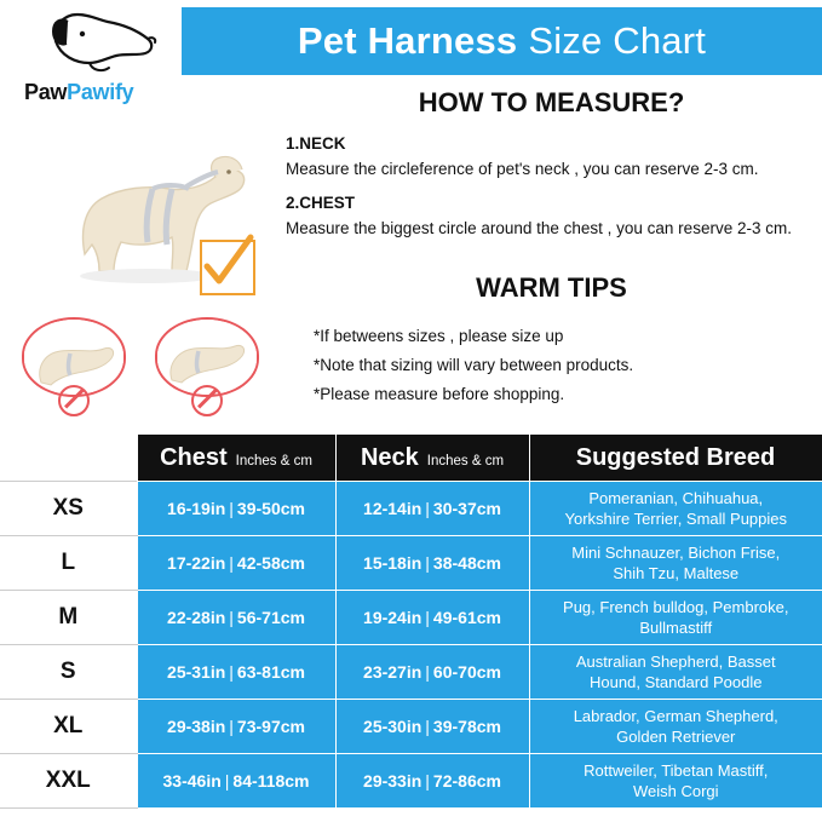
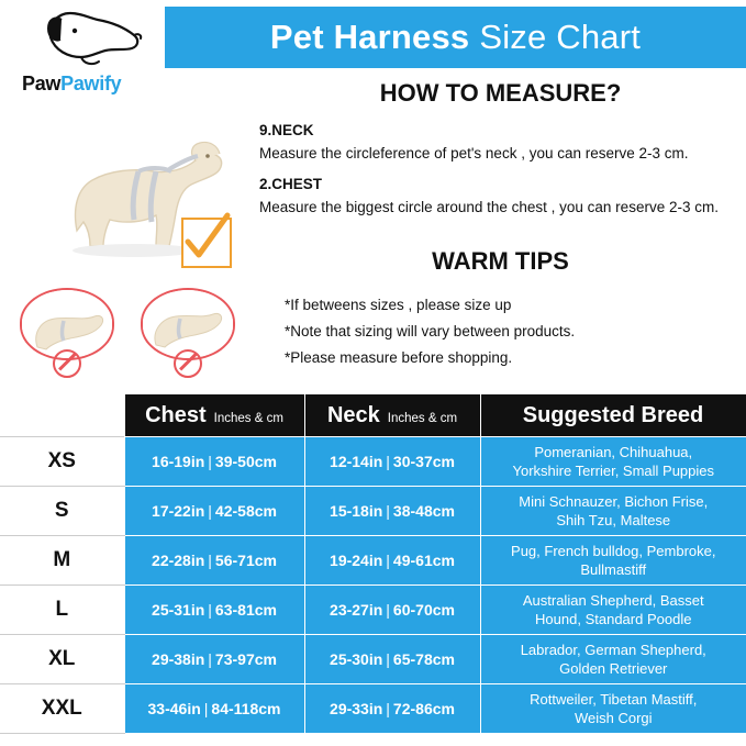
  Pet Harness
  Size Chart
  PawPawify
  HOW TO MEASURE?
- 1.NECK
+ 9.NECK
  Measure the circleference of pet's neck , you can reserve 2-3 cm.
  2.CHEST
  Measure the biggest circle around the chest , you can reserve 2-3 cm.
  WARM TIPS
  *If betweens sizes , please size up
  *Note that sizing will vary between products.
  *Please measure before shopping.
  	Chest Inches & cm	Neck Inches & cm	Suggested Breed
  XS	16-19in | 39-50cm	12-14in | 30-37cm	Pomeranian, Chihuahua, Yorkshire Terrier, Small Puppies
- L	17-22in | 42-58cm	15-18in | 38-48cm	Mini Schnauzer, Bichon Frise, Shih Tzu, Maltese
+ S	17-22in | 42-58cm	15-18in | 38-48cm	Mini Schnauzer, Bichon Frise, Shih Tzu, Maltese
  M	22-28in | 56-71cm	19-24in | 49-61cm	Pug, French bulldog, Pembroke, Bullmastiff
- S	25-31in | 63-81cm	23-27in | 60-70cm	Australian Shepherd, Basset Hound, Standard Poodle
+ L	25-31in | 63-81cm	23-27in | 60-70cm	Australian Shepherd, Basset Hound, Standard Poodle
- XL	29-38in | 73-97cm	25-30in | 39-78cm	Labrador, German Shepherd, Golden Retriever
+ XL	29-38in | 73-97cm	25-30in | 65-78cm	Labrador, German Shepherd, Golden Retriever
  XXL	33-46in | 84-118cm	29-33in | 72-86cm	Rottweiler, Tibetan Mastiff, Weish Corgi
